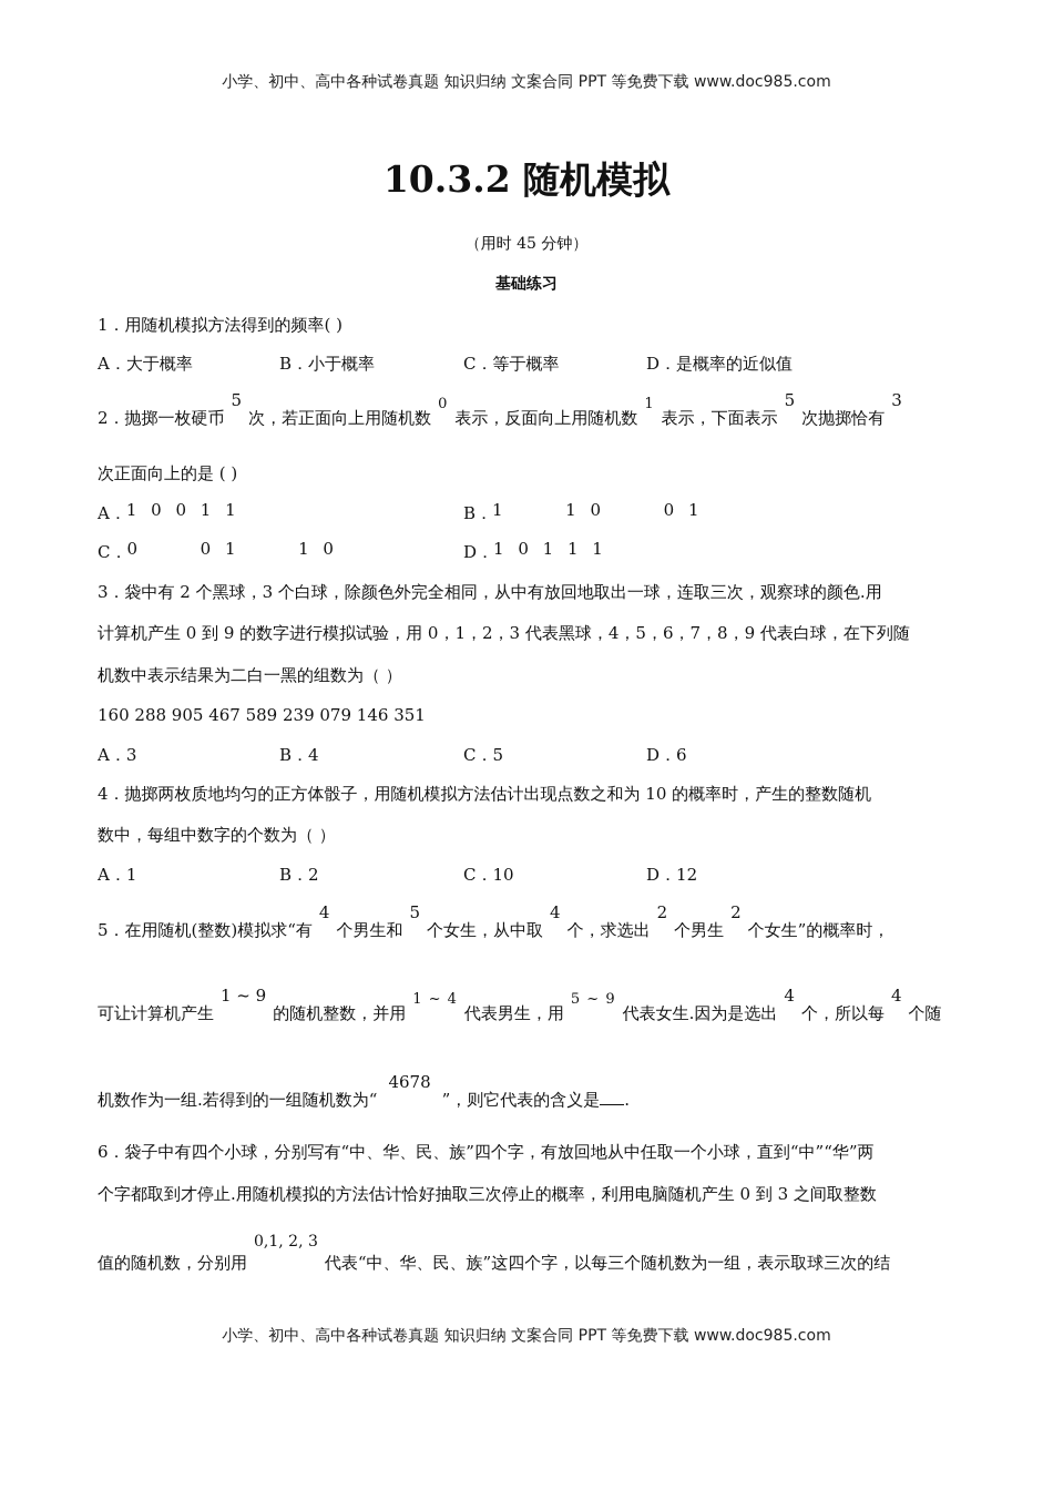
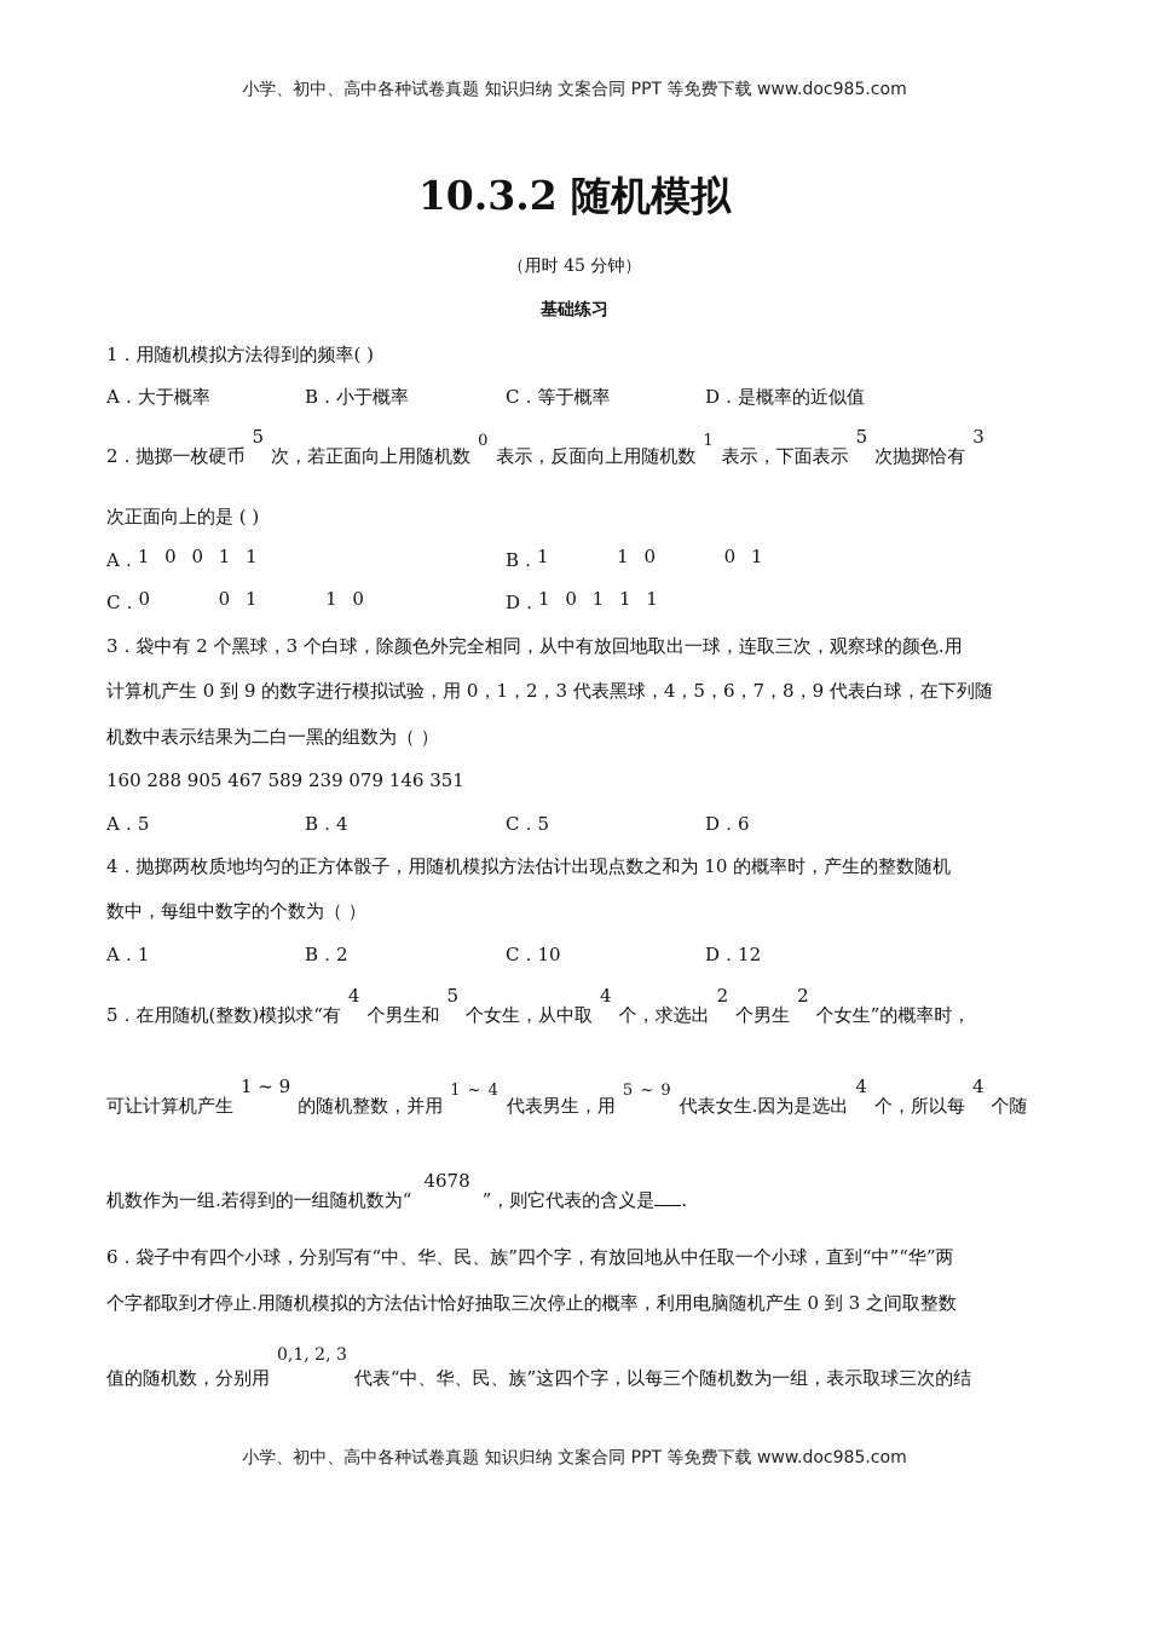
  小学、初中、高中各种试卷真题 知识归纳 文案合同 PPT 等免费下载 www.doc985.com
  10.3.2 随机模拟
  （用时 45 分钟）
  基础练习
  1．用随机模拟方法得到的频率( )
  A．大于概率
  B．小于概率
  C．等于概率
  D．是概率的近似值
  2．抛掷一枚硬币5次，若正面向上用随机数0表示，反面向上用随机数1表示，下面表示5次抛掷恰有3
  次正面向上的是 ( )
  A．1 0 0 1 1
  B．1 1 0 0 1
  C．0 0 1 1 0
  D．1 0 1 1 1
  3．袋中有 2 个黑球，3 个白球，除颜色外完全相同，从中有放回地取出一球，连取三次，观察球的颜色.用
  计算机产生 0 到 9 的数字进行模拟试验，用 0，1，2，3 代表黑球，4，5，6，7，8，9 代表白球，在下列随
  机数中表示结果为二白一黑的组数为（ ）
  160 288 905 467 589 239 079 146 351
- A．3
+ A．5
  B．4
  C．5
  D．6
  4．抛掷两枚质地均匀的正方体骰子，用随机模拟方法估计出现点数之和为 10 的概率时，产生的整数随机
  数中，每组中数字的个数为（ ）
  A．1
  B．2
  C．10
  D．12
  5．在用随机(整数)模拟求“有4个男生和5个女生，从中取4个，求选出2个男生2个女生”的概率时，
  可让计算机产生1 ~ 9的随机整数，并用1 ~ 4代表男生，用5 ~ 9代表女生.因为是选出4个，所以每4个随
  机数作为一组.若得到的一组随机数为“4678”，则它代表的含义是 .
  6．袋子中有四个小球，分别写有“中、华、民、族”四个字，有放回地从中任取一个小球，直到“中”“华”两
  个字都取到才停止.用随机模拟的方法估计恰好抽取三次停止的概率，利用电脑随机产生 0 到 3 之间取整数
  值的随机数，分别用0,1, 2, 3代表“中、华、民、族”这四个字，以每三个随机数为一组，表示取球三次的结
  小学、初中、高中各种试卷真题 知识归纳 文案合同 PPT 等免费下载 www.doc985.com
